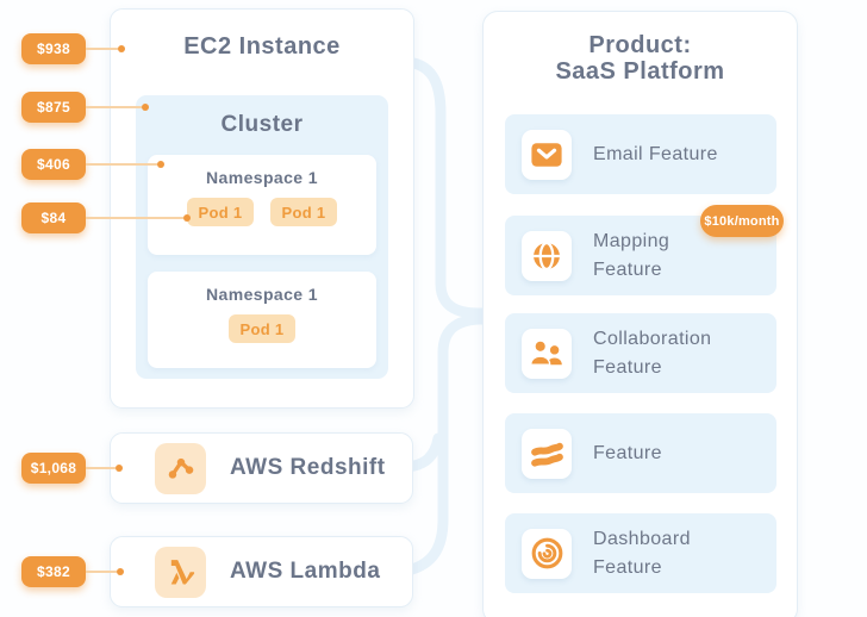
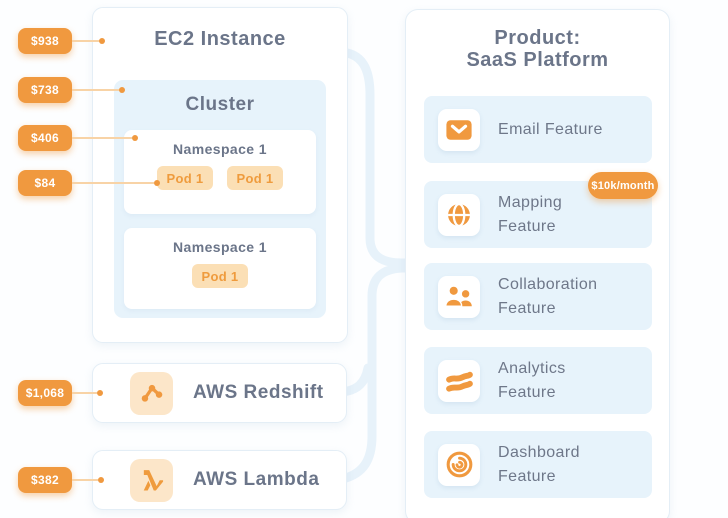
  $938
- $875
+ $738
  $406
  $84
  $1,068
  $382
  EC2 Instance
  Cluster
  Namespace 1
  Pod 1
  Pod 1
  Namespace 1
  Pod 1
  AWS Redshift
  AWS Lambda
  Product:
  SaaS Platform
  Email Feature
  Mapping
  Feature
  Collaboration
  Feature
+ Analytics
  Feature
  Dashboard
  Feature
  $10k/month
